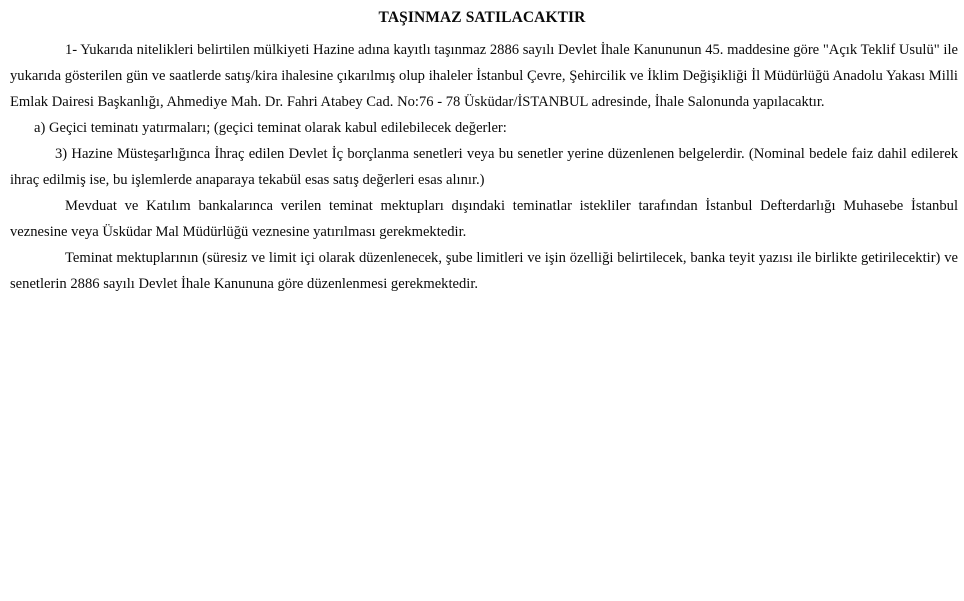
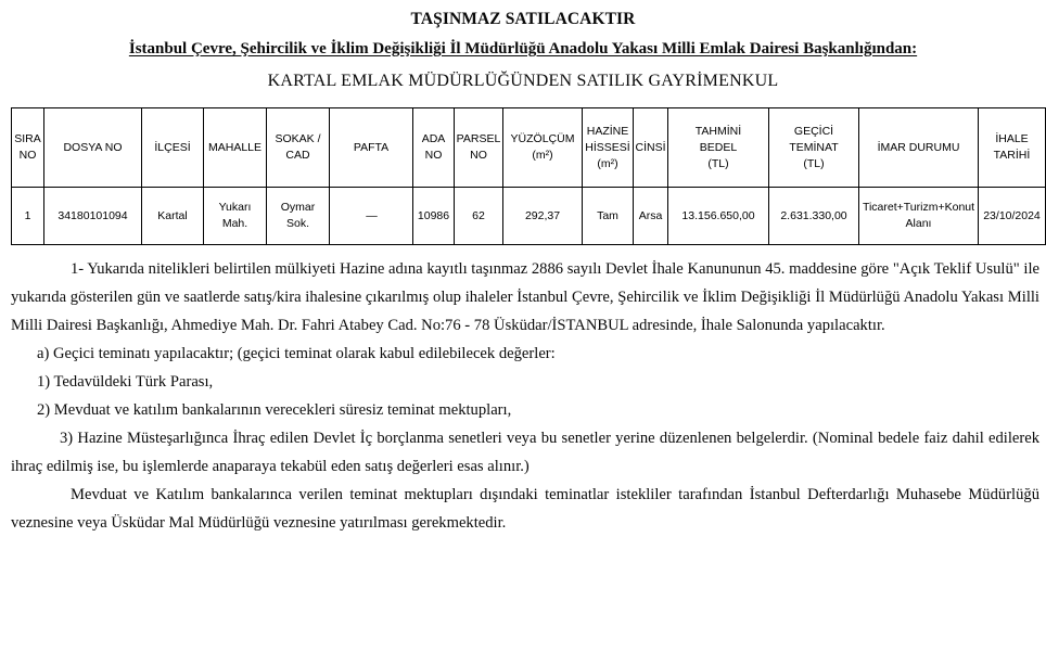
  TAŞINMAZ SATILACAKTIR
+ İstanbul Çevre, Şehircilik ve İklim Değişikliği İl Müdürlüğü Anadolu Yakası Milli Emlak Dairesi Başkanlığından:
+ KARTAL EMLAK MÜDÜRLÜĞÜNDEN SATILIK GAYRİMENKUL
+ SIRA NO	DOSYA NO	İLÇESİ	MAHALLE	SOKAK / CAD	PAFTA	ADA NO	PARSEL NO	YÜZÖLÇÜM (m²)	HAZİNE HİSSESİ (m²)	CİNSİ	TAHMİNİ BEDEL (TL)	GEÇİCİ TEMİNAT (TL)	İMAR DURUMU	İHALE TARİHİ
+ 1	34180101094	Kartal	Yukarı Mah.	Oymar Sok.	—	10986	62	292,37	Tam	Arsa	13.156.650,00	2.631.330,00	Ticaret+Turizm+Konut Alanı	23/10/2024
- 1- Yukarıda nitelikleri belirtilen mülkiyeti Hazine adına kayıtlı taşınmaz 2886 sayılı Devlet İhale Kanununun 45. maddesine göre "Açık Teklif Usulü" ile yukarıda gösterilen gün ve saatlerde satış/kira ihalesine çıkarılmış olup ihaleler İstanbul Çevre, Şehircilik ve İklim Değişikliği İl Müdürlüğü Anadolu Yakası Milli Emlak Dairesi Başkanlığı, Ahmediye Mah. Dr. Fahri Atabey Cad. No:76 - 78 Üsküdar/İSTANBUL adresinde, İhale Salonunda yapılacaktır.
+ 1- Yukarıda nitelikleri belirtilen mülkiyeti Hazine adına kayıtlı taşınmaz 2886 sayılı Devlet İhale Kanununun 45. maddesine göre "Açık Teklif Usulü" ile yukarıda gösterilen gün ve saatlerde satış/kira ihalesine çıkarılmış olup ihaleler İstanbul Çevre, Şehircilik ve İklim Değişikliği İl Müdürlüğü Anadolu Yakası Milli Milli Dairesi Başkanlığı, Ahmediye Mah. Dr. Fahri Atabey Cad. No:76 - 78 Üsküdar/İSTANBUL adresinde, İhale Salonunda yapılacaktır.
- a) Geçici teminatı yatırmaları; (geçici teminat olarak kabul edilebilecek değerler:
+ a) Geçici teminatı yapılacaktır; (geçici teminat olarak kabul edilebilecek değerler:
+ 1) Tedavüldeki Türk Parası,
+ 2) Mevduat ve katılım bankalarının verecekleri süresiz teminat mektupları,
- 3) Hazine Müsteşarlığınca İhraç edilen Devlet İç borçlanma senetleri veya bu senetler yerine düzenlenen belgelerdir. (Nominal bedele faiz dahil edilerek ihraç edilmiş ise, bu işlemlerde anaparaya tekabül esas satış değerleri esas alınır.)
+ 3) Hazine Müsteşarlığınca İhraç edilen Devlet İç borçlanma senetleri veya bu senetler yerine düzenlenen belgelerdir. (Nominal bedele faiz dahil edilerek ihraç edilmiş ise, bu işlemlerde anaparaya tekabül eden satış değerleri esas alınır.)
- Mevduat ve Katılım bankalarınca verilen teminat mektupları dışındaki teminatlar istekliler tarafından İstanbul Defterdarlığı Muhasebe İstanbul veznesine veya Üsküdar Mal Müdürlüğü veznesine yatırılması gerekmektedir.
+ Mevduat ve Katılım bankalarınca verilen teminat mektupları dışındaki teminatlar istekliler tarafından İstanbul Defterdarlığı Muhasebe Müdürlüğü veznesine veya Üsküdar Mal Müdürlüğü veznesine yatırılması gerekmektedir.
- Teminat mektuplarının (süresiz ve limit içi olarak düzenlenecek, şube limitleri ve işin özelliği belirtilecek, banka teyit yazısı ile birlikte getirilecektir) ve senetlerin 2886 sayılı Devlet İhale Kanununa göre düzenlenmesi gerekmektedir.
